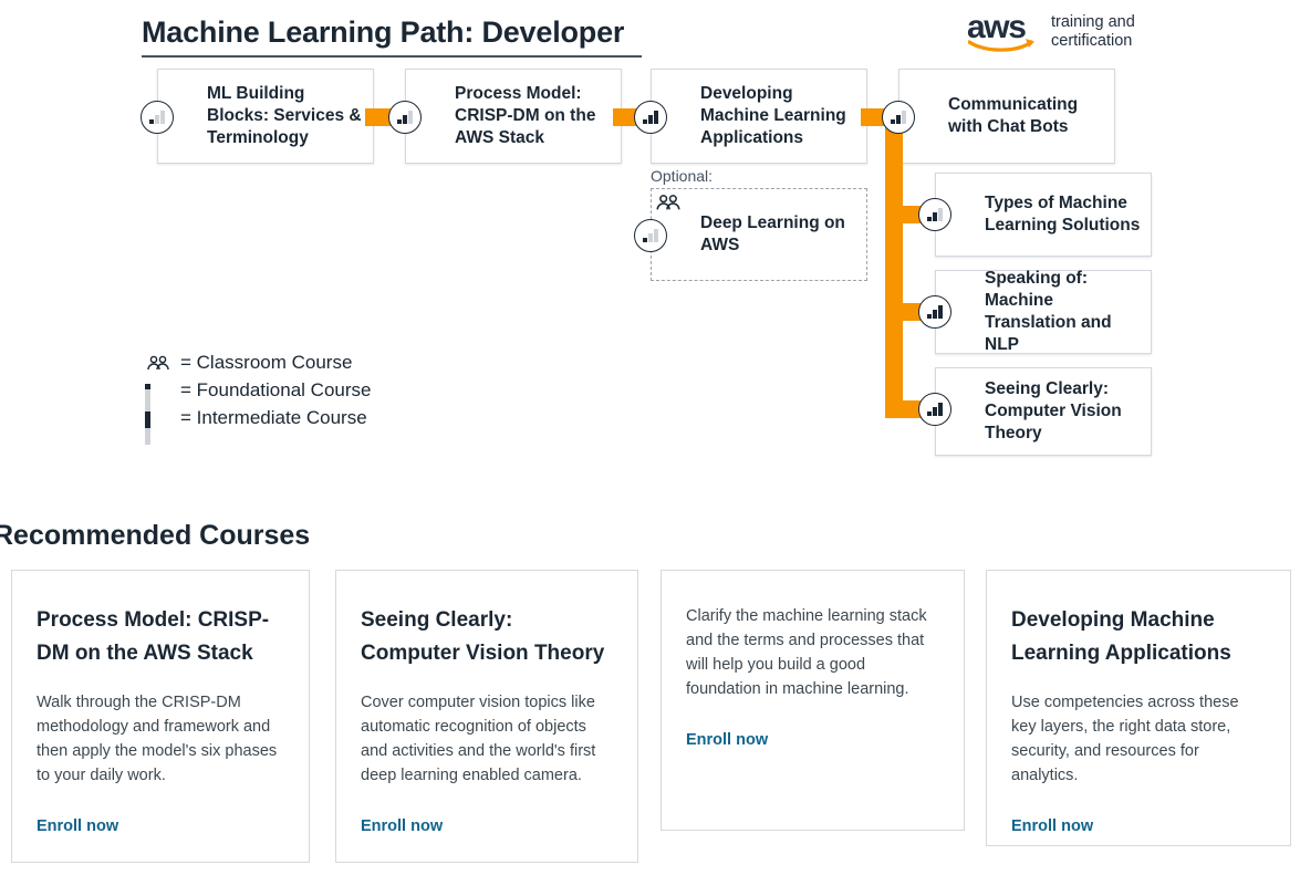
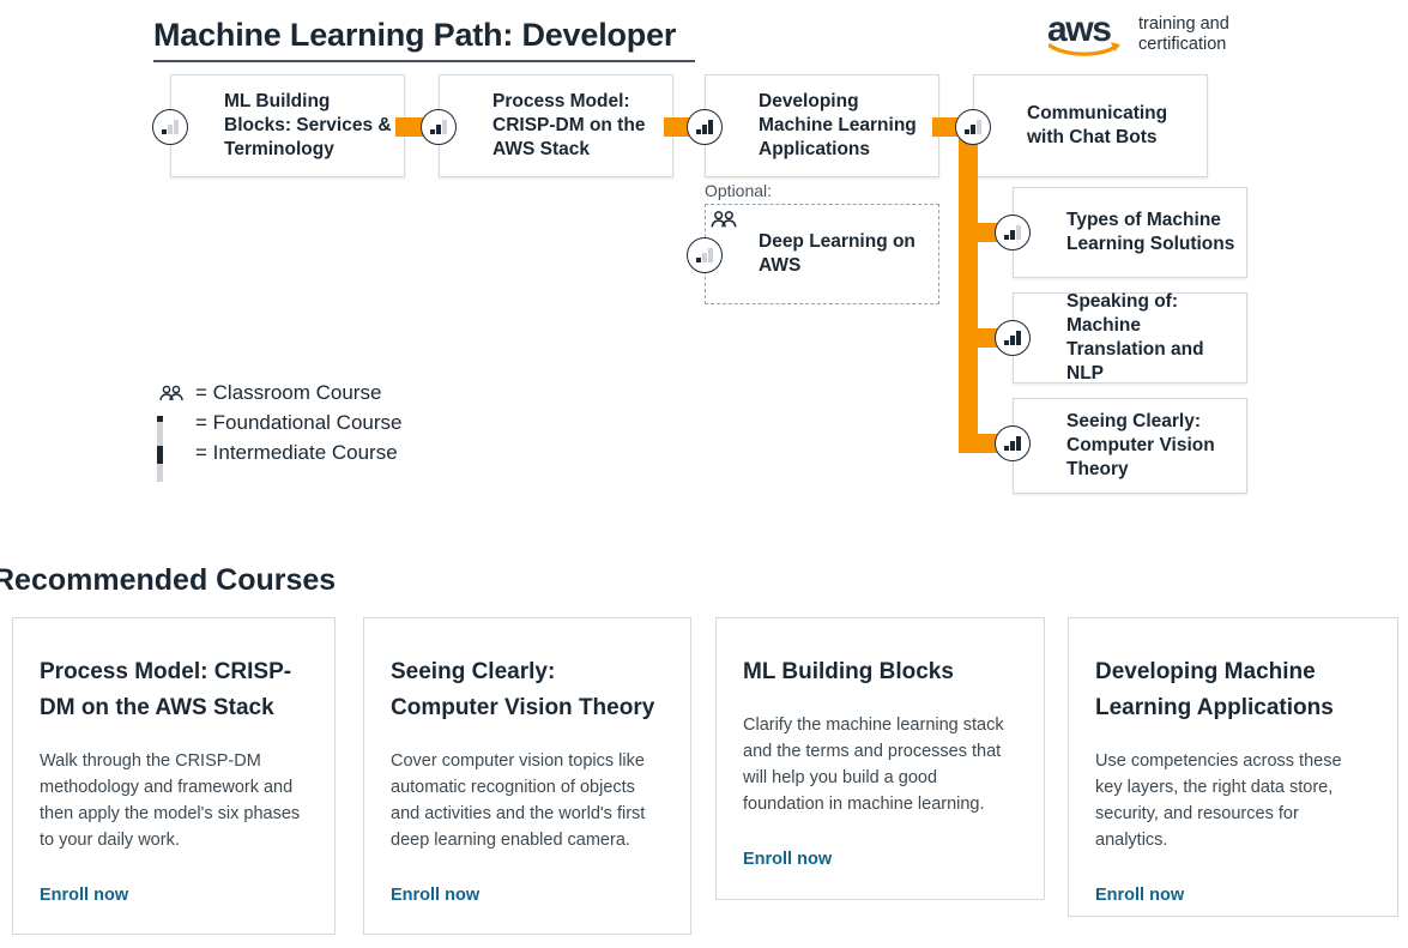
  Machine Learning Path: Developer
  aws
  training and
  certification
  ML Building Blocks: Services & Terminology
  Process Model: CRISP-DM on the AWS Stack
  Developing Machine Learning Applications
  Communicating with Chat Bots
  Optional:
  Deep Learning on AWS
  Types of Machine Learning Solutions
  Speaking of: Machine Translation and NLP
  Seeing Clearly: Computer Vision Theory
  = Classroom Course
  = Foundational Course
  = Intermediate Course
  Recommended Courses
  Process Model: CRISP-DM on the AWS Stack
  Walk through the CRISP-DM methodology and framework and then apply the model's six phases to your daily work.
  Enroll now
  Seeing Clearly: Computer Vision Theory
  Cover computer vision topics like automatic recognition of objects and activities and the world's first deep learning enabled camera.
  Enroll now
+ ML Building Blocks
  Clarify the machine learning stack and the terms and processes that will help you build a good foundation in machine learning.
  Enroll now
  Developing Machine Learning Applications
  Use competencies across these key layers, the right data store, security, and resources for analytics.
  Enroll now
